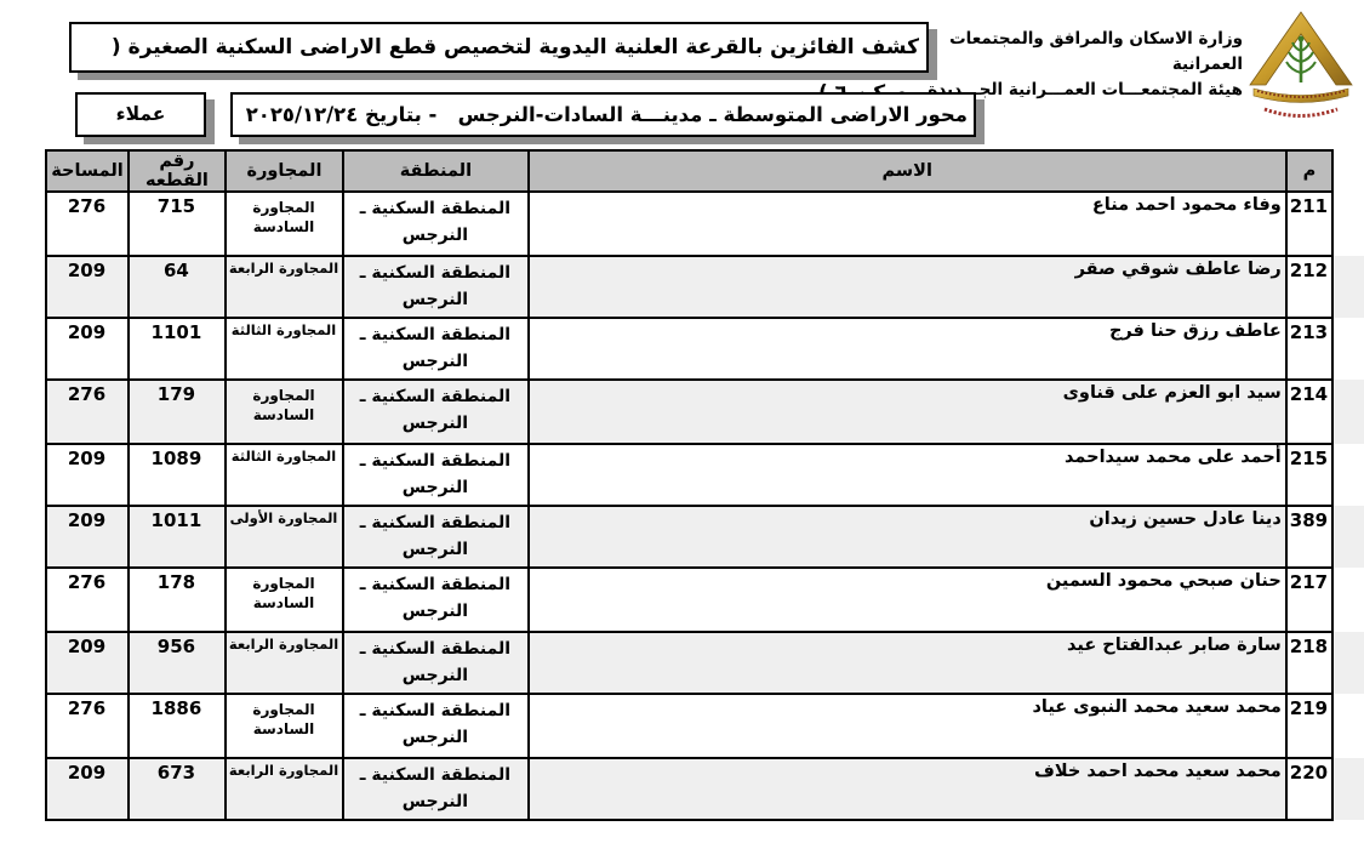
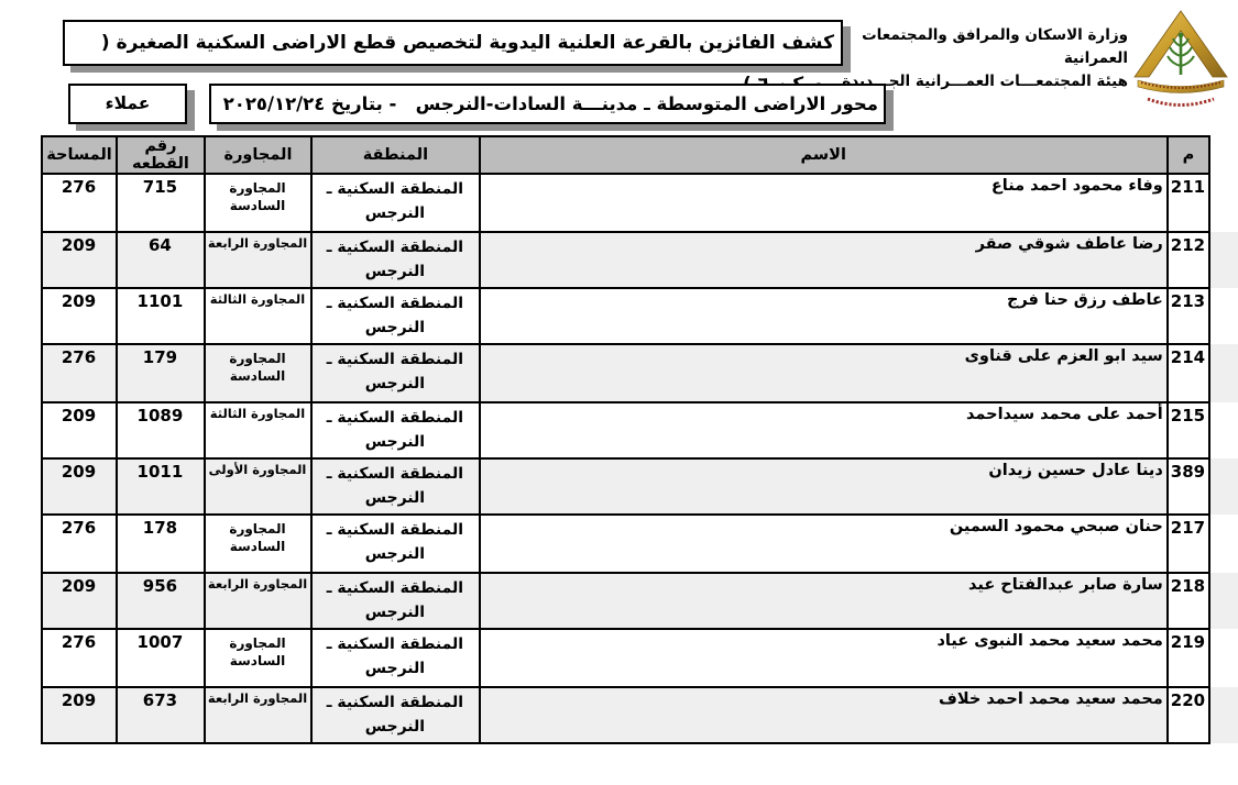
  وزارة الاسكان والمرافق والمجتمعات العمرانية
  هيئة المجتمعـــات العمـــرانية الجـــديدة
  كشف الفائزين بالقرعة العلنية اليدوية لتخصيص قطع الاراضى السكنية الصغيرة (
  محور الاراضى المتوسطة ـ مدينـــة السادات-النرجس - بتاريخ ٢٠٢٥/١٢/٢٤
  عملاء
  	م	الاسم	المنطقة	المجاورة	رقم القطعه	المساحة
  	211	وفاء محمود احمد مناع	المنطقة السكنية ـ النرجس	المجاورة السادسة	715	276
  	212	رضا عاطف شوقي صقر	المنطقة السكنية ـ النرجس	المجاورة الرابعة	64	209
  	213	عاطف رزق حنا فرج	المنطقة السكنية ـ النرجس	المجاورة الثالثة	1101	209
  	214	سيد ابو العزم على قناوى	المنطقة السكنية ـ النرجس	المجاورة السادسة	179	276
  	215	أحمد على محمد سيداحمد	المنطقة السكنية ـ النرجس	المجاورة الثالثة	1089	209
  	389	دينا عادل حسين زيدان	المنطقة السكنية ـ النرجس	المجاورة الأولى	1011	209
  	217	حنان صبحي محمود السمين	المنطقة السكنية ـ النرجس	المجاورة السادسة	178	276
  	218	سارة صابر عبدالفتاح عيد	المنطقة السكنية ـ النرجس	المجاورة الرابعة	956	209
- 	219	محمد سعيد محمد النبوى عياد	المنطقة السكنية ـ النرجس	المجاورة السادسة	1886	276
+ 	219	محمد سعيد محمد النبوى عياد	المنطقة السكنية ـ النرجس	المجاورة السادسة	1007	276
  	220	محمد سعيد محمد احمد خلاف	المنطقة السكنية ـ النرجس	المجاورة الرابعة	673	209
